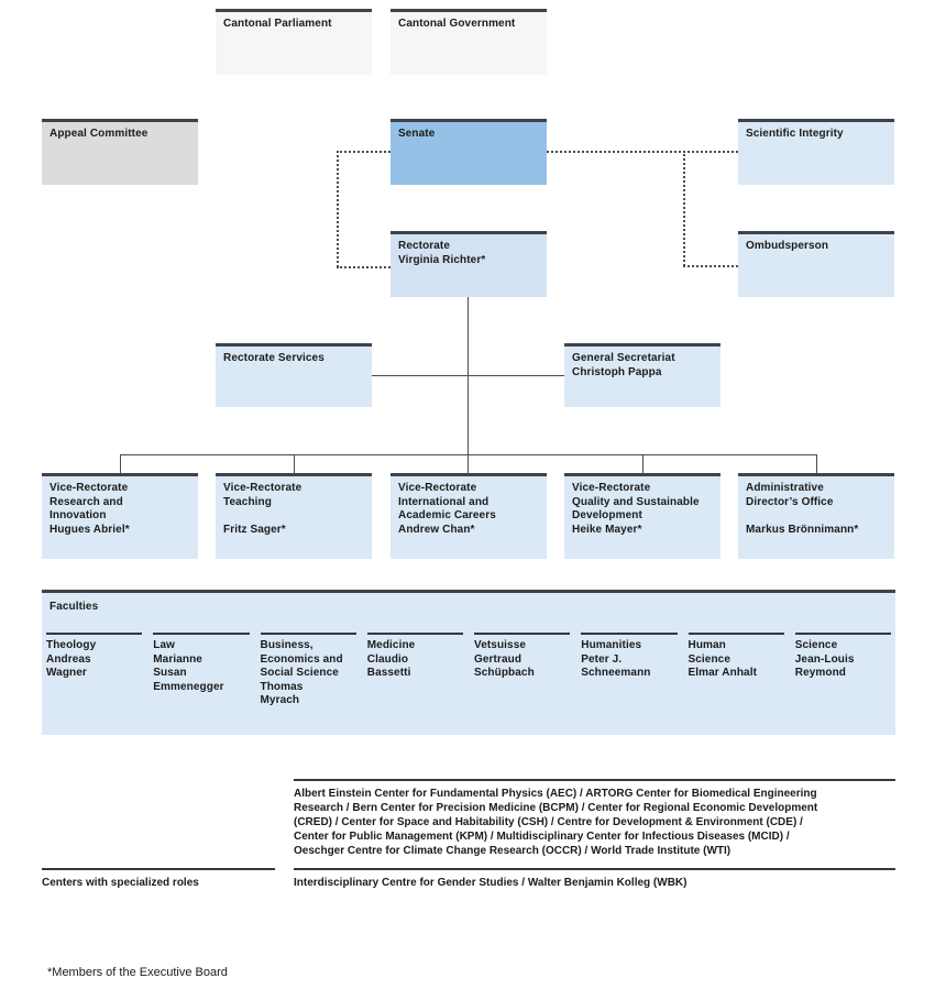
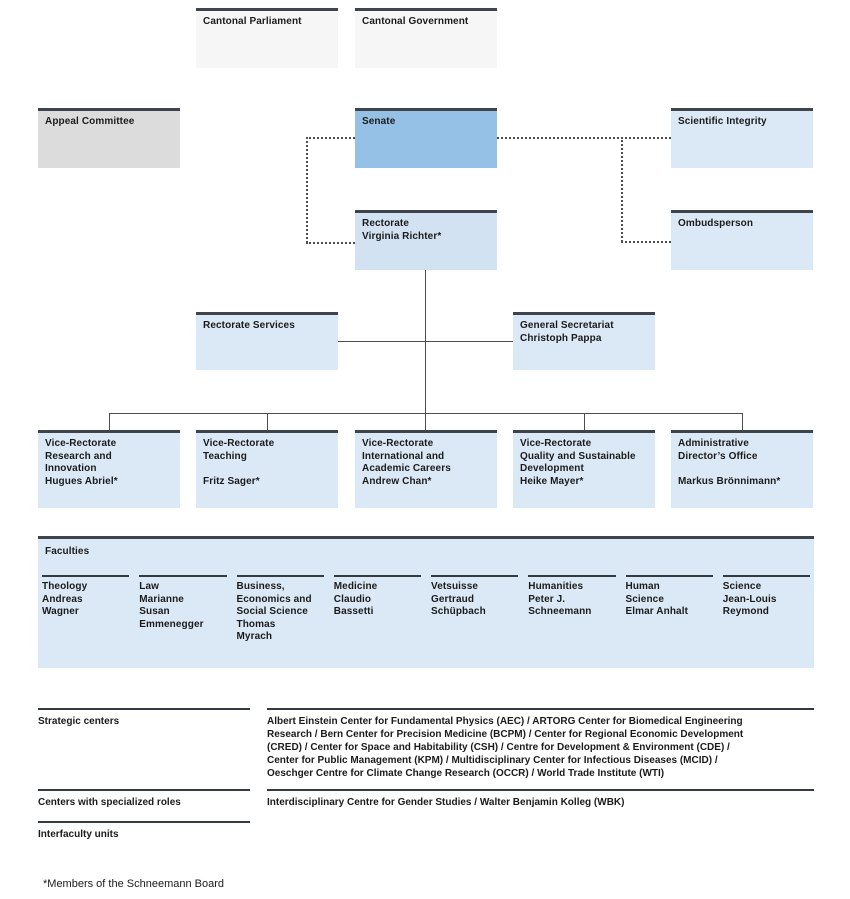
  Cantonal Parliament
  Cantonal Government
  Appeal Committee
  Senate
  Scientific Integrity
  Rectorate
  Virginia Richter*
  Ombudsperson
  Rectorate Services
  General Secretariat
  Christoph Pappa
  Vice-Rectorate
  Research and
  Innovation
  Hugues Abriel*
  Vice-Rectorate
  Teaching
  Fritz Sager*
  Vice-Rectorate
  International and
  Academic Careers
  Andrew Chan*
  Vice-Rectorate
  Quality and Sustainable
  Development
  Heike Mayer*
  Administrative
  Director’s Office
  Markus Brönnimann*
  Faculties
  Theology
  Andreas
  Wagner
  Law
  Marianne
  Susan
  Emmenegger
  Business,
  Economics and
  Social Science
  Thomas
  Myrach
  Medicine
  Claudio
  Bassetti
  Vetsuisse
  Gertraud
  Schüpbach
  Humanities
  Peter J.
  Schneemann
  Human
  Science
  Elmar Anhalt
  Science
  Jean-Louis
  Reymond
+ Strategic centers
  Albert Einstein Center for Fundamental Physics (AEC) / ARTORG Center for Biomedical Engineering
  Research / Bern Center for Precision Medicine (BCPM) / Center for Regional Economic Development
  (CRED) / Center for Space and Habitability (CSH) / Centre for Development & Environment (CDE) /
  Center for Public Management (KPM) / Multidisciplinary Center for Infectious Diseases (MCID) /
  Oeschger Centre for Climate Change Research (OCCR) / World Trade Institute (WTI)
  Centers with specialized roles
  Interdisciplinary Centre for Gender Studies / Walter Benjamin Kolleg (WBK)
+ Interfaculty units
- *Members of the Executive Board
+ *Members of the Schneemann Board
